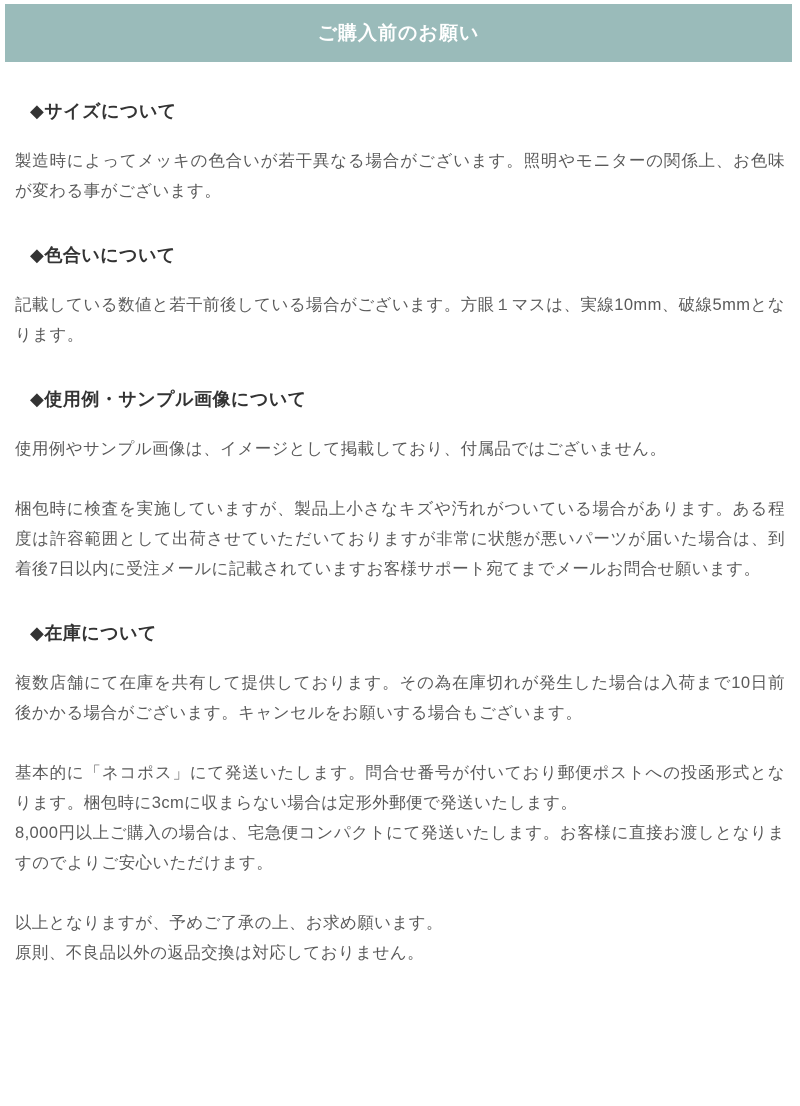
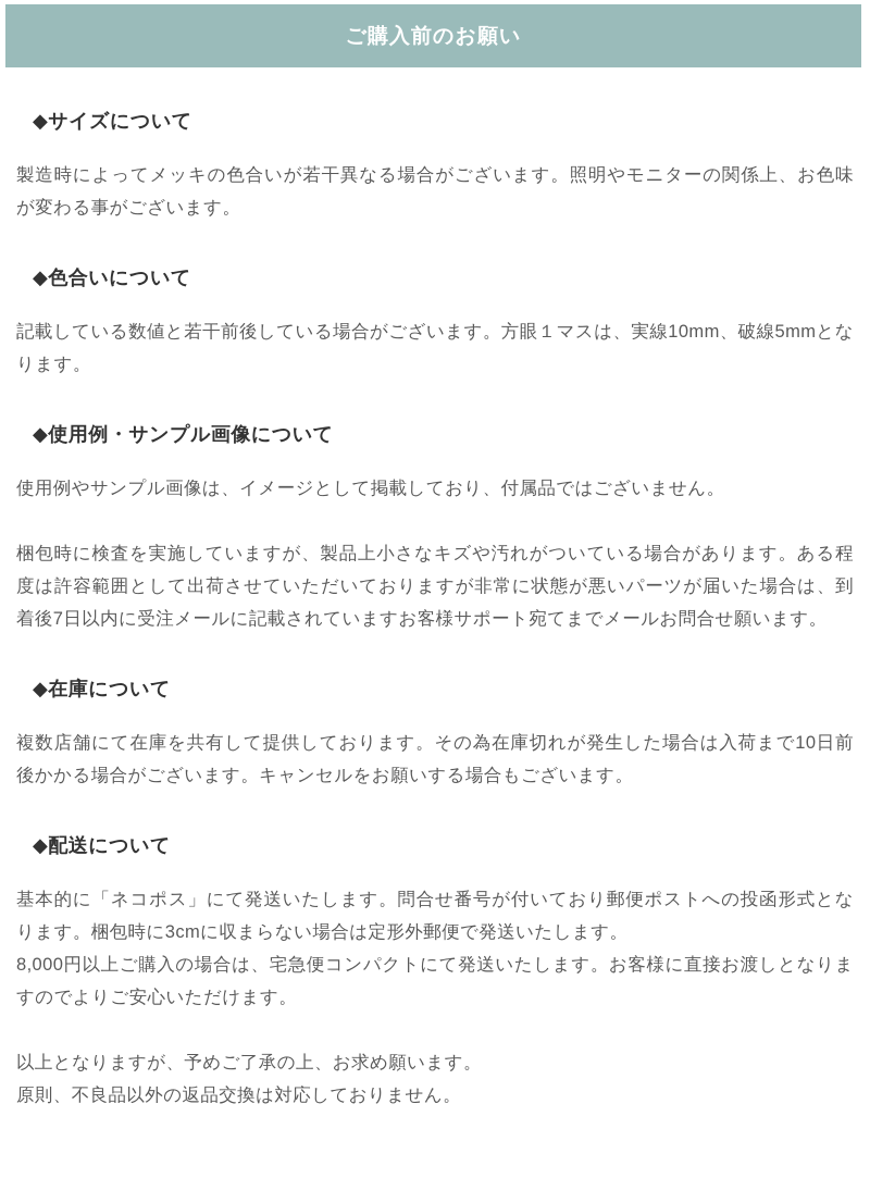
  ご購入前のお願い
  ◆サイズについて
  製造時によってメッキの色合いが若干異なる場合がございます。照明やモニターの関係上、お色味が変わる事がございます。
  ◆色合いについて
  記載している数値と若干前後している場合がございます。方眼１マスは、実線10mm、破線5mmとなります。
  ◆使用例・サンプル画像について
  使用例やサンプル画像は、イメージとして掲載しており、付属品ではございません。
  梱包時に検査を実施していますが、製品上小さなキズや汚れがついている場合があります。ある程度は許容範囲として出荷させていただいておりますが非常に状態が悪いパーツが届いた場合は、到着後7日以内に受注メールに記載されていますお客様サポート宛てまでメールお問合せ願います。
  ◆在庫について
  複数店舗にて在庫を共有して提供しております。その為在庫切れが発生した場合は入荷まで10日前後かかる場合がございます。キャンセルをお願いする場合もございます。
+ ◆配送について
  基本的に「ネコポス」にて発送いたします。問合せ番号が付いており郵便ポストへの投函形式となります。梱包時に3cmに収まらない場合は定形外郵便で発送いたします。
  8,000円以上ご購入の場合は、宅急便コンパクトにて発送いたします。お客様に直接お渡しとなりますのでよりご安心いただけます。
  以上となりますが、予めご了承の上、お求め願います。
  原則、不良品以外の返品交換は対応しておりません。
